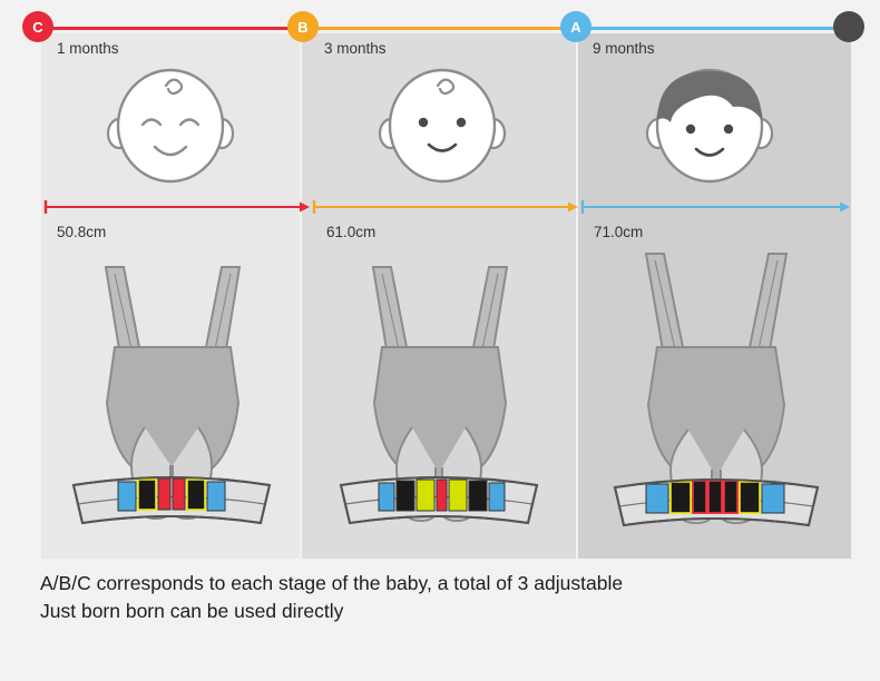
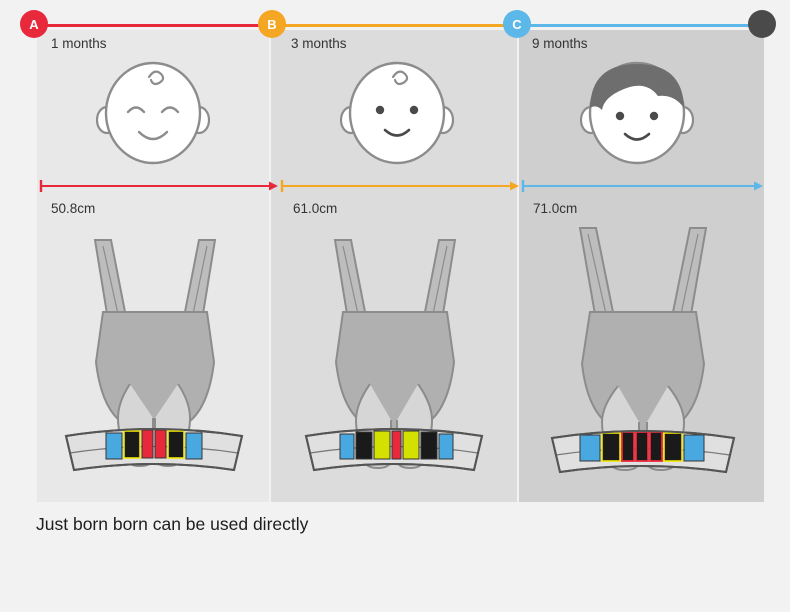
- C
+ A
  B
- A
+ C
  1 months
  3 months
  9 months
  50.8cm
  61.0cm
  71.0cm
- A/B/C corresponds to each stage of the baby, a total of 3 adjustable
  Just born born can be used directly
